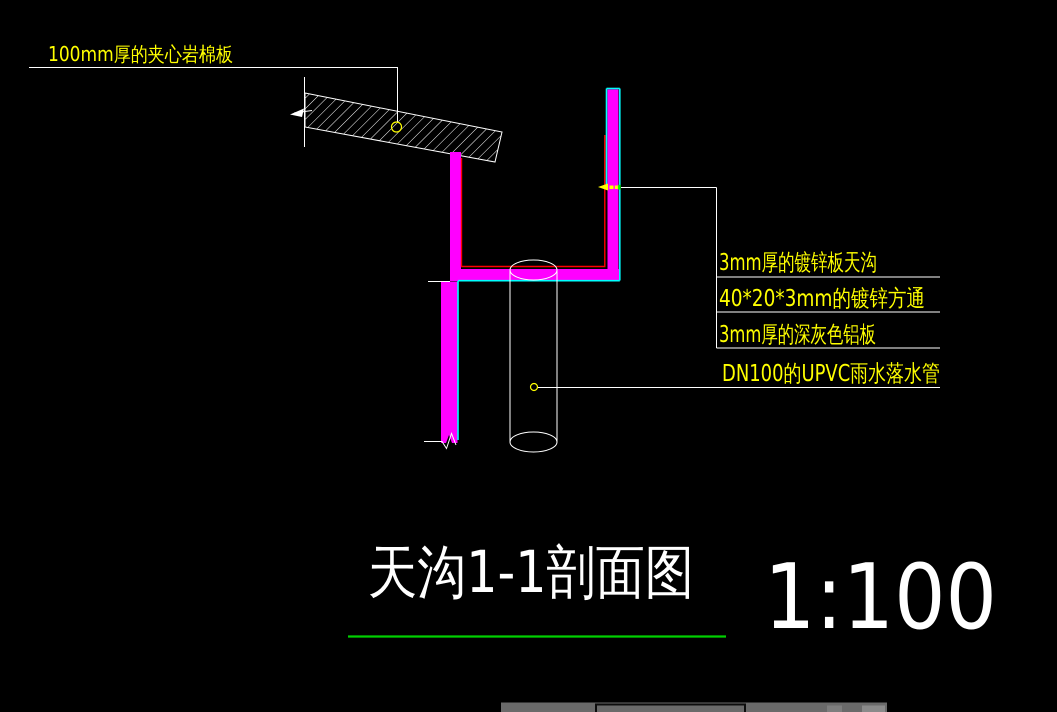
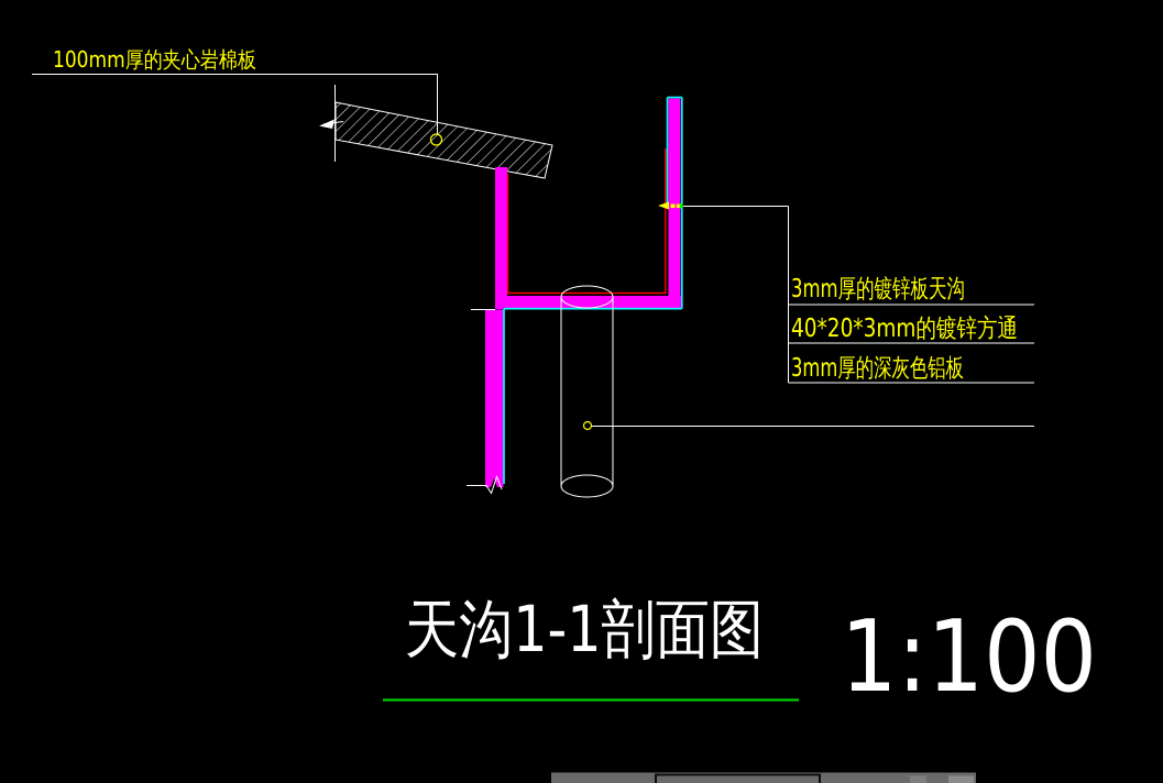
  100mm厚的夹心岩棉板
  3mm厚的镀锌板天沟
  40*20*3mm的镀锌方通
  3mm厚的深灰色铝板
- DN100的UPVC雨水落水管
  天沟1-1剖面图
  1:100
